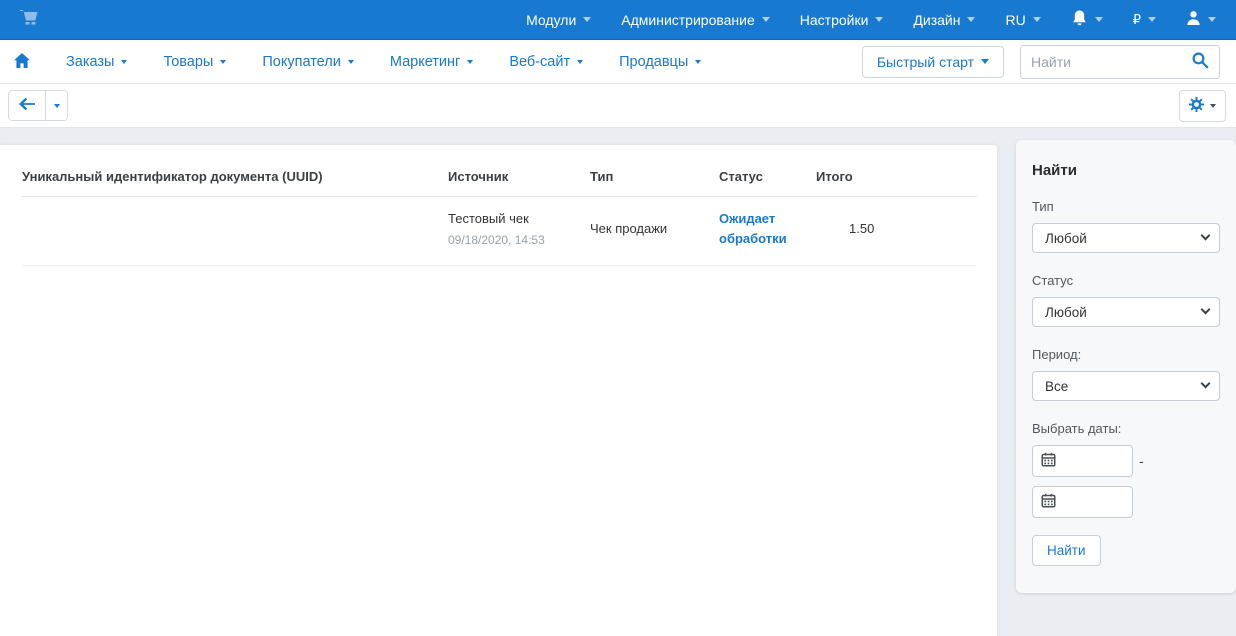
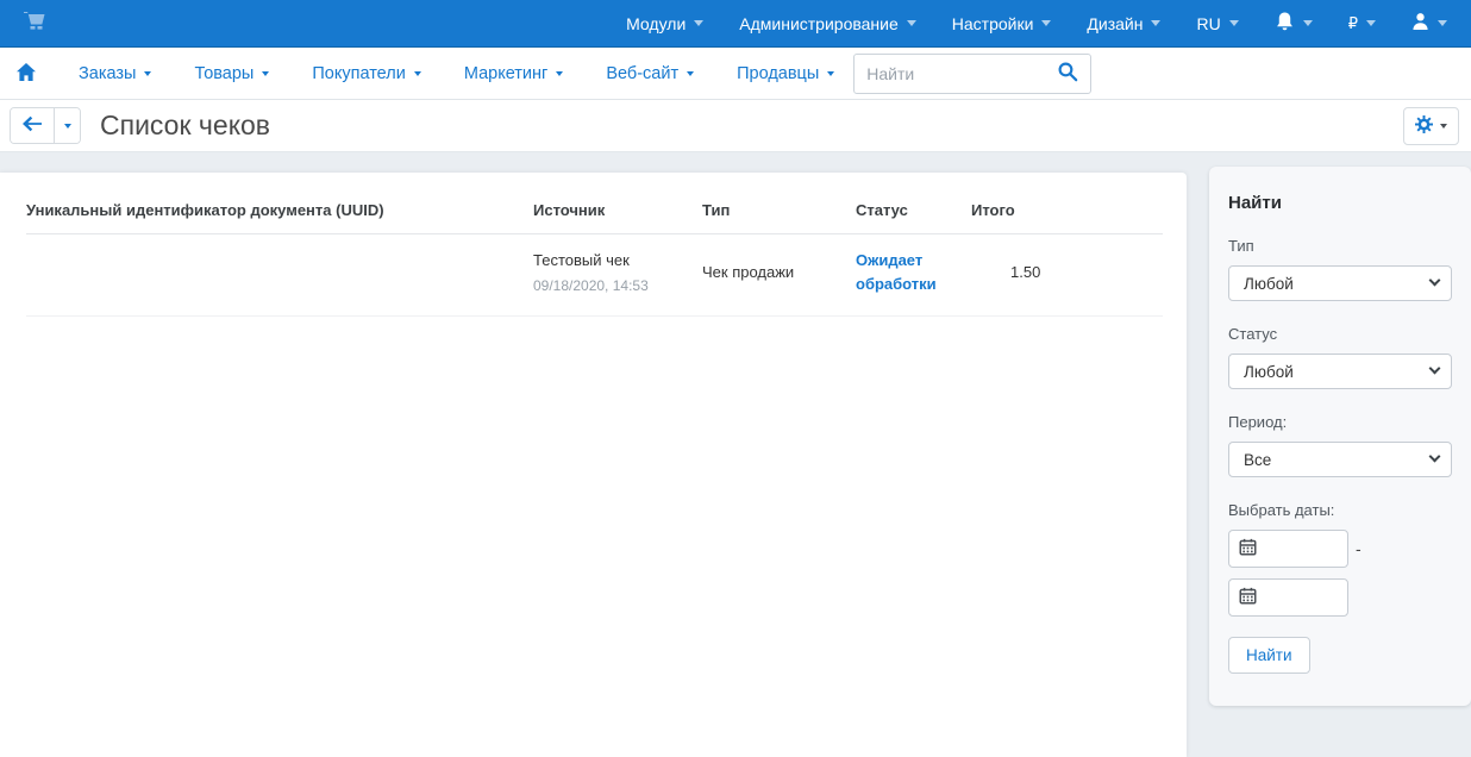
  Модули
  Администрирование
  Настройки
  Дизайн
  RU
  ₽
  Заказы
  Товары
  Покупатели
  Маркетинг
  Веб-сайт
  Продавцы
- Быстрый старт
  Найти
+ Список чеков
  Уникальный идентификатор документа (UUID)	Источник	Тип	Статус	Итого
  	Тестовый чек 09/18/2020, 14:53	Чек продажи	Ожидает обработки	1.50
  Найти
  Тип
  Любой
  Статус
  Любой
  Период:
  Все
  Выбрать даты:
  -
  Найти
